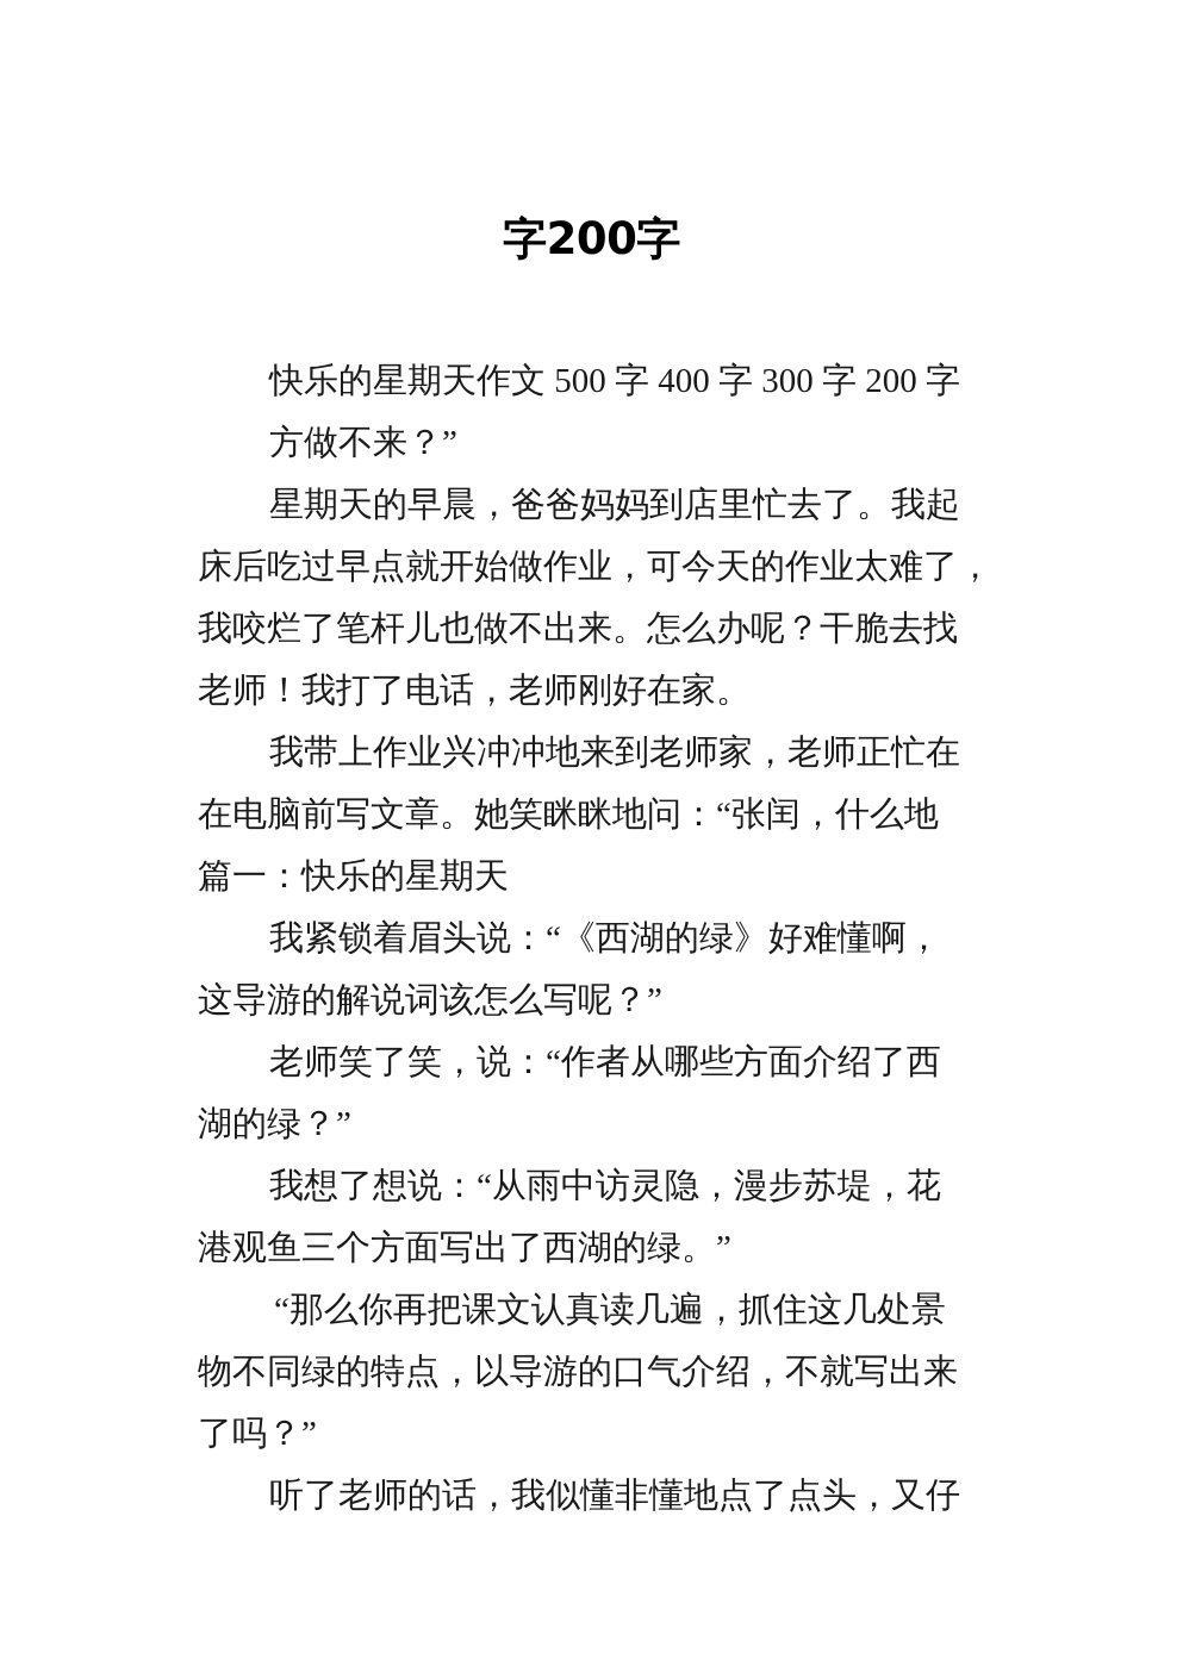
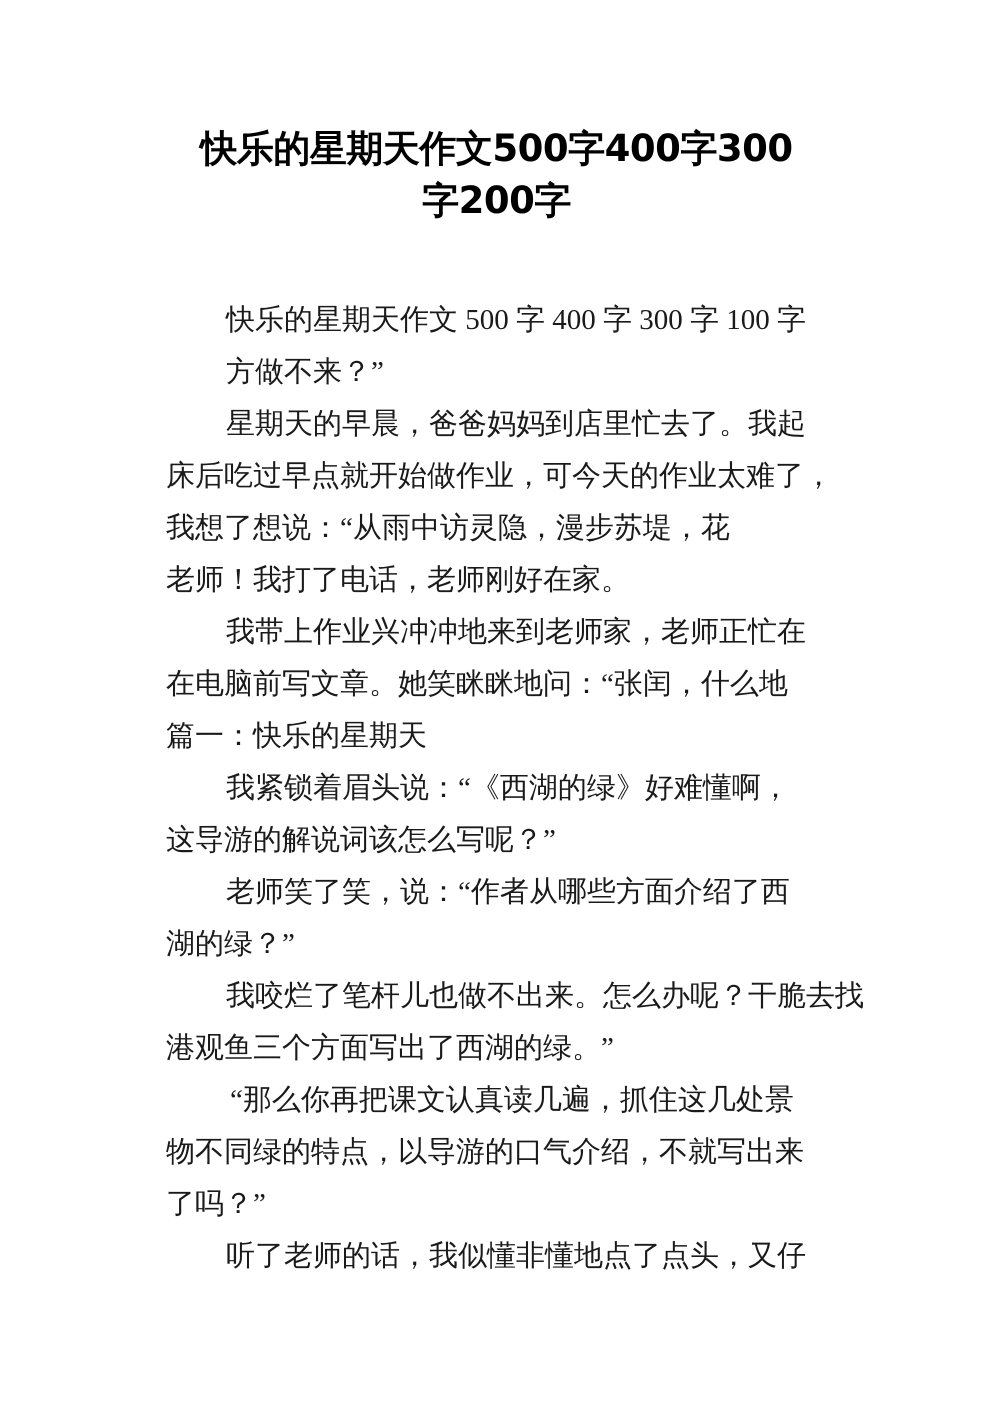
+ 快乐的星期天作文500字400字300
  字200字
- 快乐的星期天作文 500 字 400 字 300 字 200 字
+ 快乐的星期天作文 500 字 400 字 300 字 100 字
  方做不来？”
  星期天的早晨，爸爸妈妈到店里忙去了。我起
  床后吃过早点就开始做作业，可今天的作业太难了，
- 我咬烂了笔杆儿也做不出来。怎么办呢？干脆去找
+ 我想了想说：“从雨中访灵隐，漫步苏堤，花
  老师！我打了电话，老师刚好在家。
  我带上作业兴冲冲地来到老师家，老师正忙在
  在电脑前写文章。她笑眯眯地问：“张闰，什么地
  篇一：快乐的星期天
  我紧锁着眉头说：“《西湖的绿》好难懂啊，
  这导游的解说词该怎么写呢？”
  老师笑了笑，说：“作者从哪些方面介绍了西
  湖的绿？”
- 我想了想说：“从雨中访灵隐，漫步苏堤，花
+ 我咬烂了笔杆儿也做不出来。怎么办呢？干脆去找
  港观鱼三个方面写出了西湖的绿。”
  “那么你再把课文认真读几遍，抓住这几处景
  物不同绿的特点，以导游的口气介绍，不就写出来
  了吗？”
  听了老师的话，我似懂非懂地点了点头，又仔
